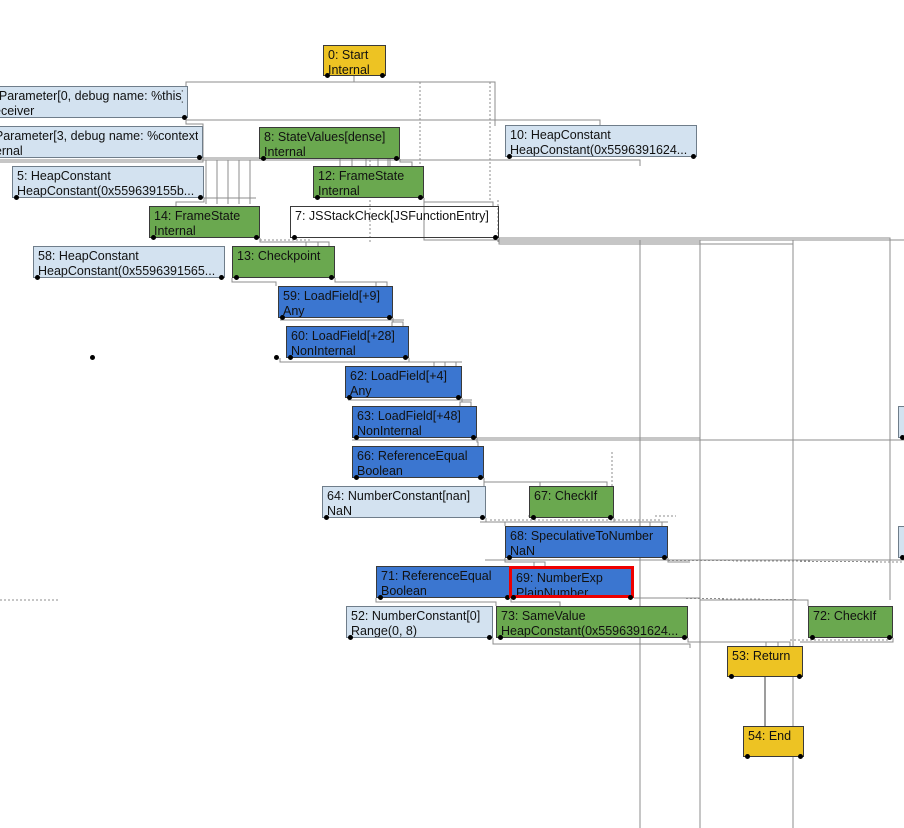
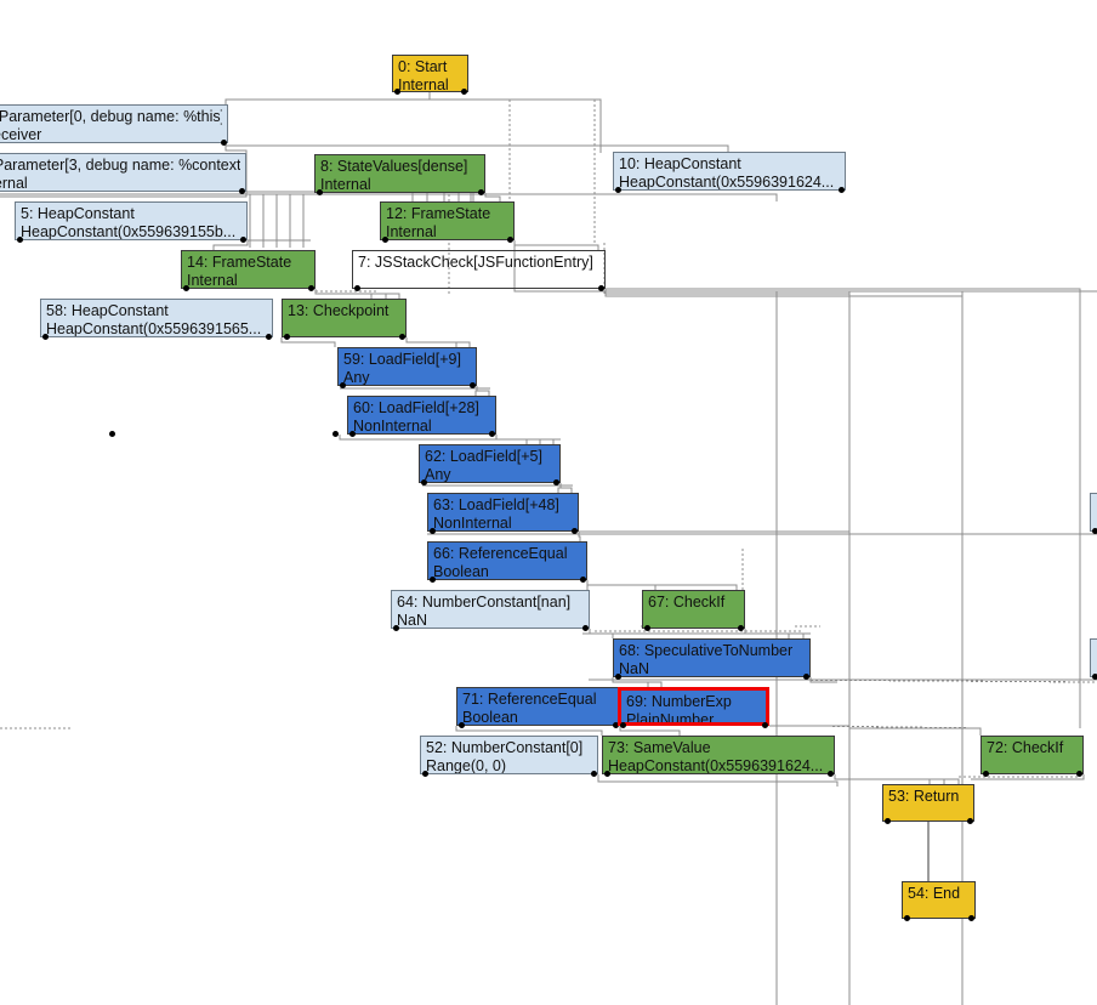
  0: Start
  Internal
  Parameter[0, debug name: %this
  ceiver
  arameter[3, debug name: %context
  8: StateValues[dense]
  Internal
  10: HeapConstant
  HeapConstant(0x5596391624...
  5: HeapConstant
  HeapConstant(0x559639155b...
  12: FrameState
  Internal
  14: FrameState
  Internal
  7: JSStackCheck[JSFunctionEntry]
  58: HeapConstant
  HeapConstant(0x5596391565...
  13: Checkpoint
  59: LoadField[+9]
  Any
  60: LoadField[+28]
  NonInternal
- 62: LoadField[+4]
+ 62: LoadField[+5]
  Any
  63: LoadField[+48]
  NonInternal
  66: ReferenceEqual
  Boolean
  64: NumberConstant[nan]
  NaN
  67: CheckIf
  68: SpeculativeToNumber
  NaN
  71: ReferenceEqual
  Boolean
  69: NumberExp
  PlainNumber
  52: NumberConstant[0]
- Range(0, 8)
+ Range(0, 0)
  73: SameValue
  HeapConstant(0x5596391624...
  72: CheckIf
  53: Return
  54: End
